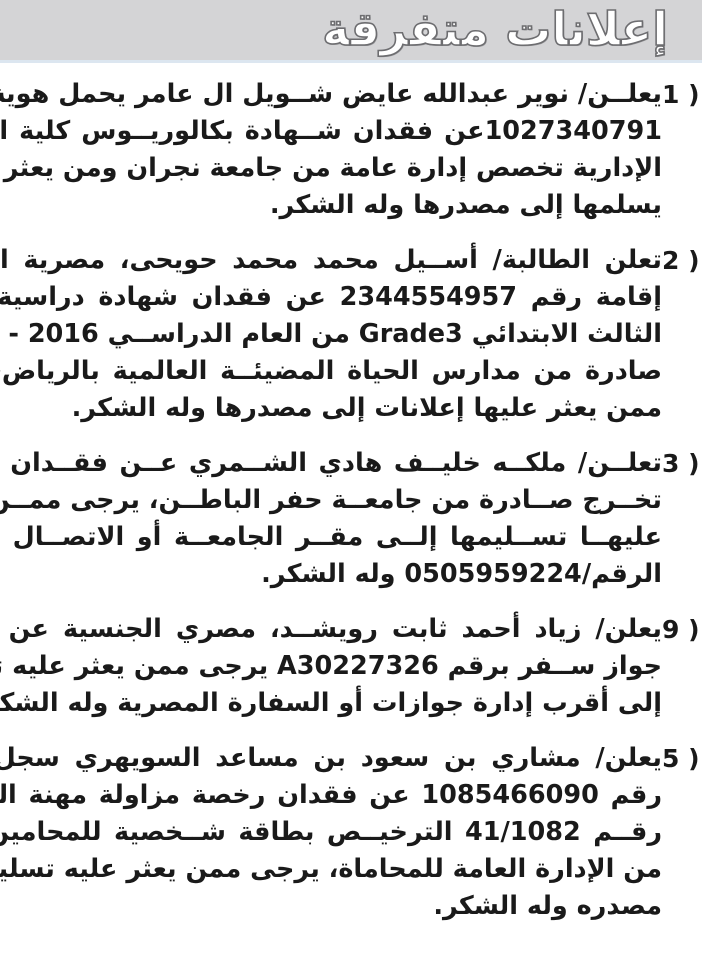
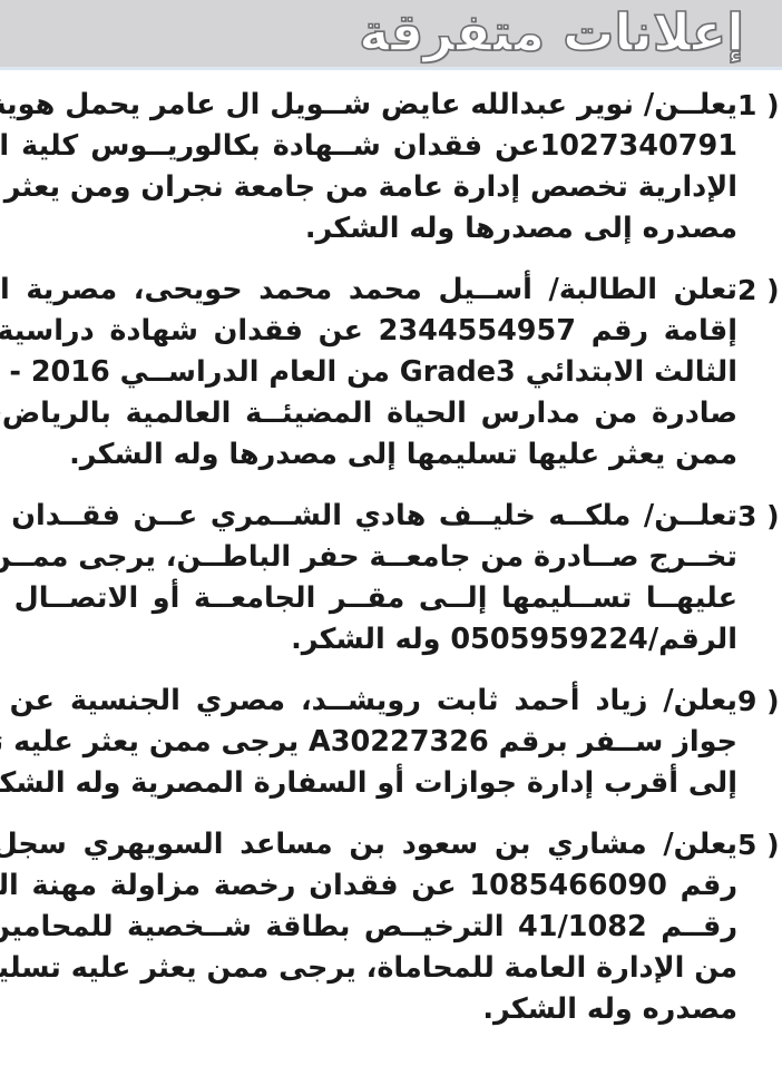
  إعلانات متفرقة
  1 )
  يعلــن/ نوير عبدالله عايض شــويل ال عامر يحمل هوي
  1027340791عن فقدان شــهادة بكالوريــوس كلية ا
  الإدارية تخصص إدارة عامة من جامعة نجران ومن يعثر
- يسلمها إلى مصدرها وله الشكر.
+ مصدره إلى مصدرها وله الشكر.
  2 )
  تعلن الطالبة/ أســيل محمد محمد حويحى، مصرية ا
  إقامة رقم 2344554957 عن فقدان شهادة دراسية
  الثالث الابتدائي Grade3 من العام الدراســي 2016 -
  صادرة من مدارس الحياة المضيئــة العالمية بالرياض
- ممن يعثر عليها إعلانات إلى مصدرها وله الشكر.
+ ممن يعثر عليها تسليمها إلى مصدرها وله الشكر.
  3 )
  تعلــن/ ملكــه خليــف هادي الشــمري عــن فقــدان
  تخــرج صــادرة من جامعــة حفر الباطــن، يرجى ممــ
  عليهــا تســليمها إلــى مقــر الجامعــة أو الاتصــال
  الرقم/0505959224 وله الشكر.
  9 )
  يعلن/ زياد أحمد ثابت رويشــد، مصري الجنسية عن
  جواز ســفر برقم A30227326 يرجى ممن يعثر عليه
  إلى أقرب إدارة جوازات أو السفارة المصرية وله الشك
  5 )
  يعلن/ مشاري بن سعود بن مساعد السويهري سجل
  رقم 1085466090 عن فقدان رخصة مزاولة مهنة ال
  رقــم 41/1082 الترخيــص بطاقة شــخصية للمحامي
  من الإدارة العامة للمحاماة، يرجى ممن يعثر عليه تسلي
  مصدره وله الشكر.
